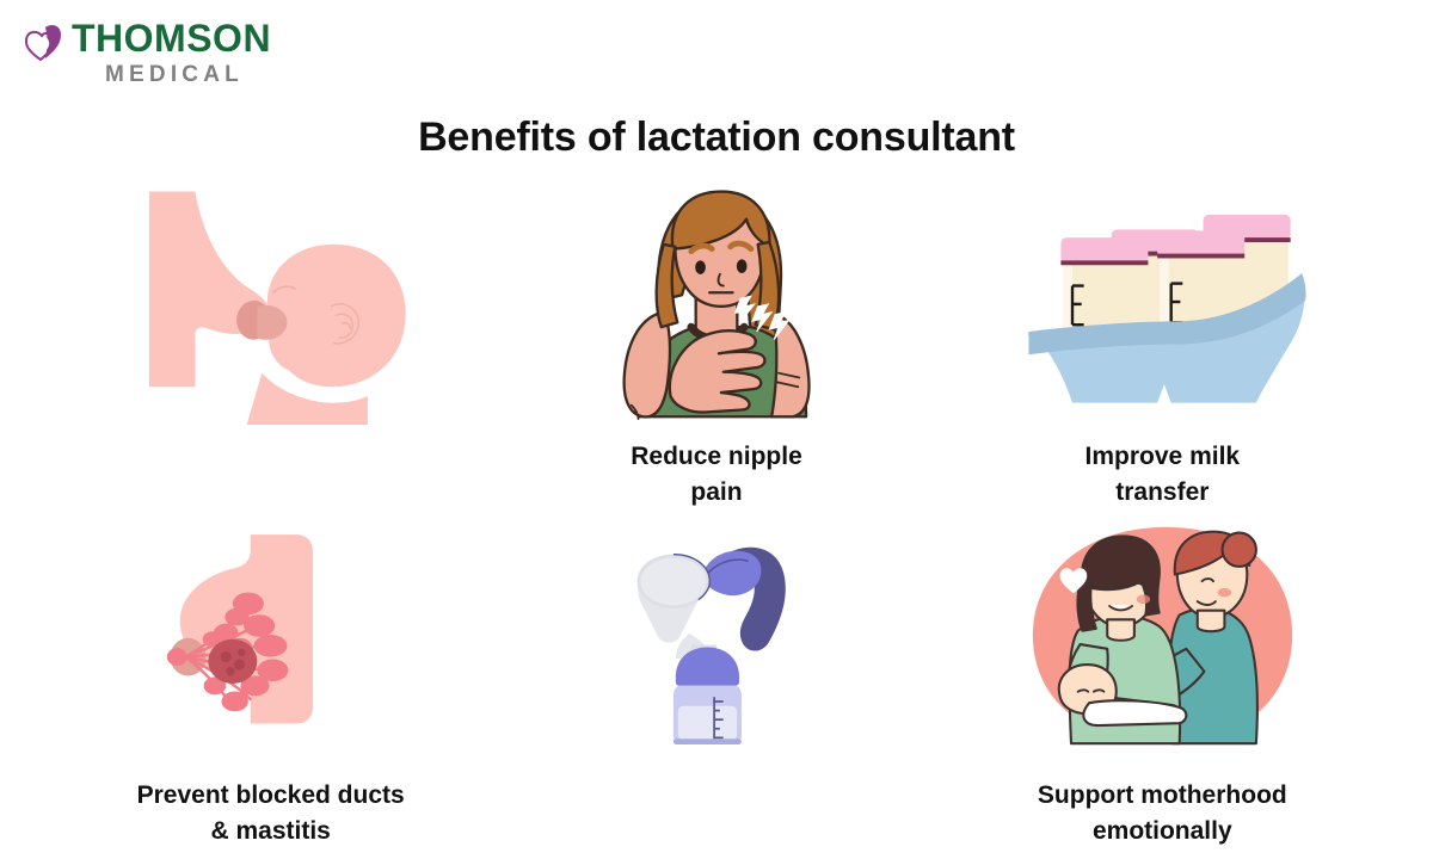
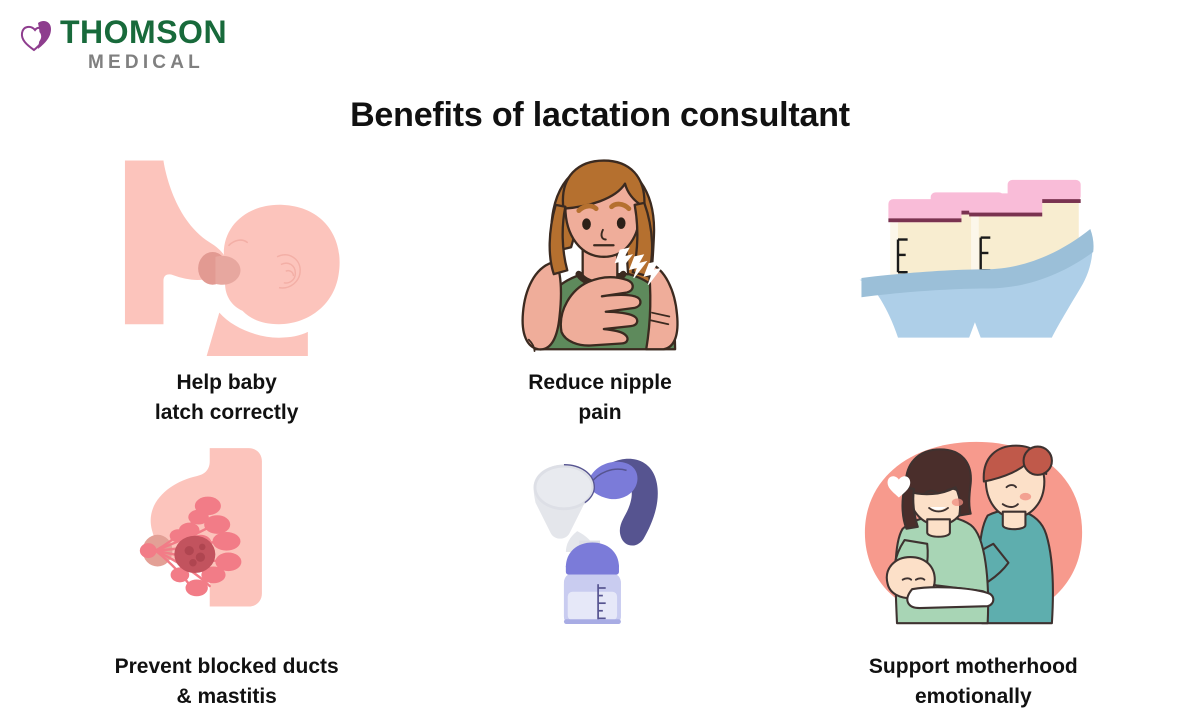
  THOMSON
  MEDICAL
  Benefits of lactation consultant
+ Help baby
+ latch correctly
  Reduce nipple
  pain
- Improve milk
- transfer
  Prevent blocked ducts
  & mastitis
  Support motherhood
  emotionally
